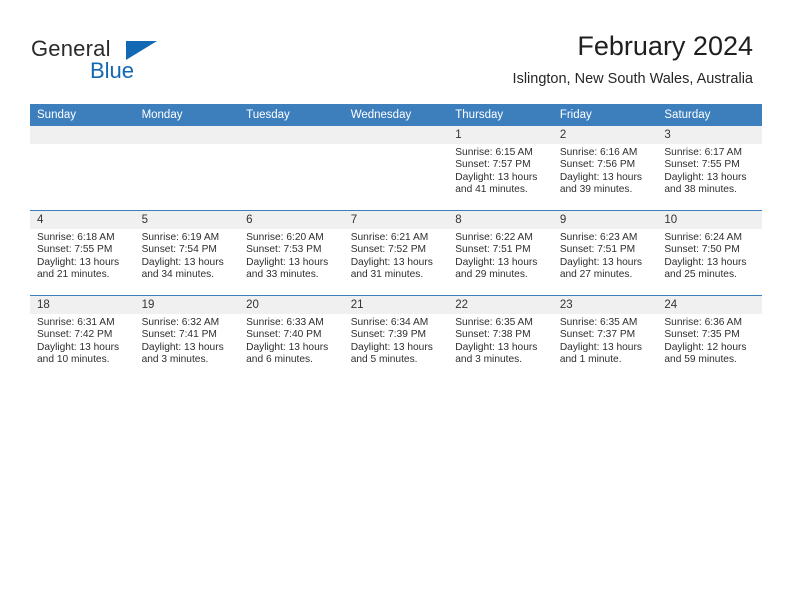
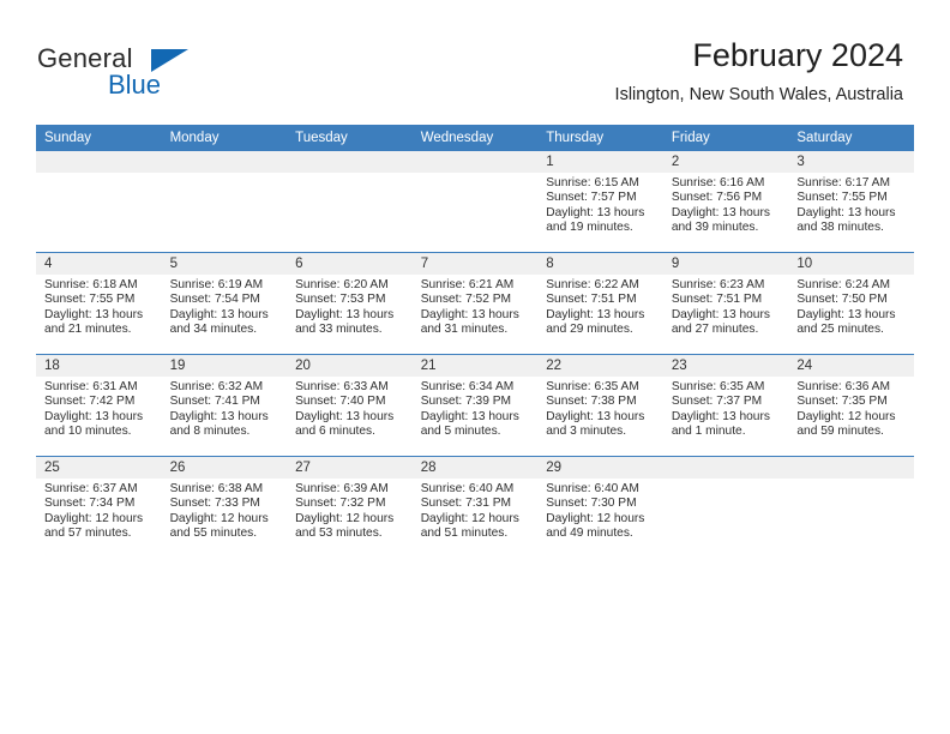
  General
  Blue
  February 2024
  Islington, New South Wales, Australia
  Sunday	Monday	Tuesday	Wednesday	Thursday	Friday	Saturday
- 				1 Sunrise: 6:15 AM Sunset: 7:57 PM Daylight: 13 hours and 41 minutes.	2 Sunrise: 6:16 AM Sunset: 7:56 PM Daylight: 13 hours and 39 minutes.	3 Sunrise: 6:17 AM Sunset: 7:55 PM Daylight: 13 hours and 38 minutes.
+ 				1 Sunrise: 6:15 AM Sunset: 7:57 PM Daylight: 13 hours and 19 minutes.	2 Sunrise: 6:16 AM Sunset: 7:56 PM Daylight: 13 hours and 39 minutes.	3 Sunrise: 6:17 AM Sunset: 7:55 PM Daylight: 13 hours and 38 minutes.
  4 Sunrise: 6:18 AM Sunset: 7:55 PM Daylight: 13 hours and 21 minutes.	5 Sunrise: 6:19 AM Sunset: 7:54 PM Daylight: 13 hours and 34 minutes.	6 Sunrise: 6:20 AM Sunset: 7:53 PM Daylight: 13 hours and 33 minutes.	7 Sunrise: 6:21 AM Sunset: 7:52 PM Daylight: 13 hours and 31 minutes.	8 Sunrise: 6:22 AM Sunset: 7:51 PM Daylight: 13 hours and 29 minutes.	9 Sunrise: 6:23 AM Sunset: 7:51 PM Daylight: 13 hours and 27 minutes.	10 Sunrise: 6:24 AM Sunset: 7:50 PM Daylight: 13 hours and 25 minutes.
- 18 Sunrise: 6:31 AM Sunset: 7:42 PM Daylight: 13 hours and 10 minutes.	19 Sunrise: 6:32 AM Sunset: 7:41 PM Daylight: 13 hours and 3 minutes.	20 Sunrise: 6:33 AM Sunset: 7:40 PM Daylight: 13 hours and 6 minutes.	21 Sunrise: 6:34 AM Sunset: 7:39 PM Daylight: 13 hours and 5 minutes.	22 Sunrise: 6:35 AM Sunset: 7:38 PM Daylight: 13 hours and 3 minutes.	23 Sunrise: 6:35 AM Sunset: 7:37 PM Daylight: 13 hours and 1 minute.	24 Sunrise: 6:36 AM Sunset: 7:35 PM Daylight: 12 hours and 59 minutes.
+ 18 Sunrise: 6:31 AM Sunset: 7:42 PM Daylight: 13 hours and 10 minutes.	19 Sunrise: 6:32 AM Sunset: 7:41 PM Daylight: 13 hours and 8 minutes.	20 Sunrise: 6:33 AM Sunset: 7:40 PM Daylight: 13 hours and 6 minutes.	21 Sunrise: 6:34 AM Sunset: 7:39 PM Daylight: 13 hours and 5 minutes.	22 Sunrise: 6:35 AM Sunset: 7:38 PM Daylight: 13 hours and 3 minutes.	23 Sunrise: 6:35 AM Sunset: 7:37 PM Daylight: 13 hours and 1 minute.	24 Sunrise: 6:36 AM Sunset: 7:35 PM Daylight: 12 hours and 59 minutes.
+ 25 Sunrise: 6:37 AM Sunset: 7:34 PM Daylight: 12 hours and 57 minutes.	26 Sunrise: 6:38 AM Sunset: 7:33 PM Daylight: 12 hours and 55 minutes.	27 Sunrise: 6:39 AM Sunset: 7:32 PM Daylight: 12 hours and 53 minutes.	28 Sunrise: 6:40 AM Sunset: 7:31 PM Daylight: 12 hours and 51 minutes.	29 Sunrise: 6:40 AM Sunset: 7:30 PM Daylight: 12 hours and 49 minutes.
